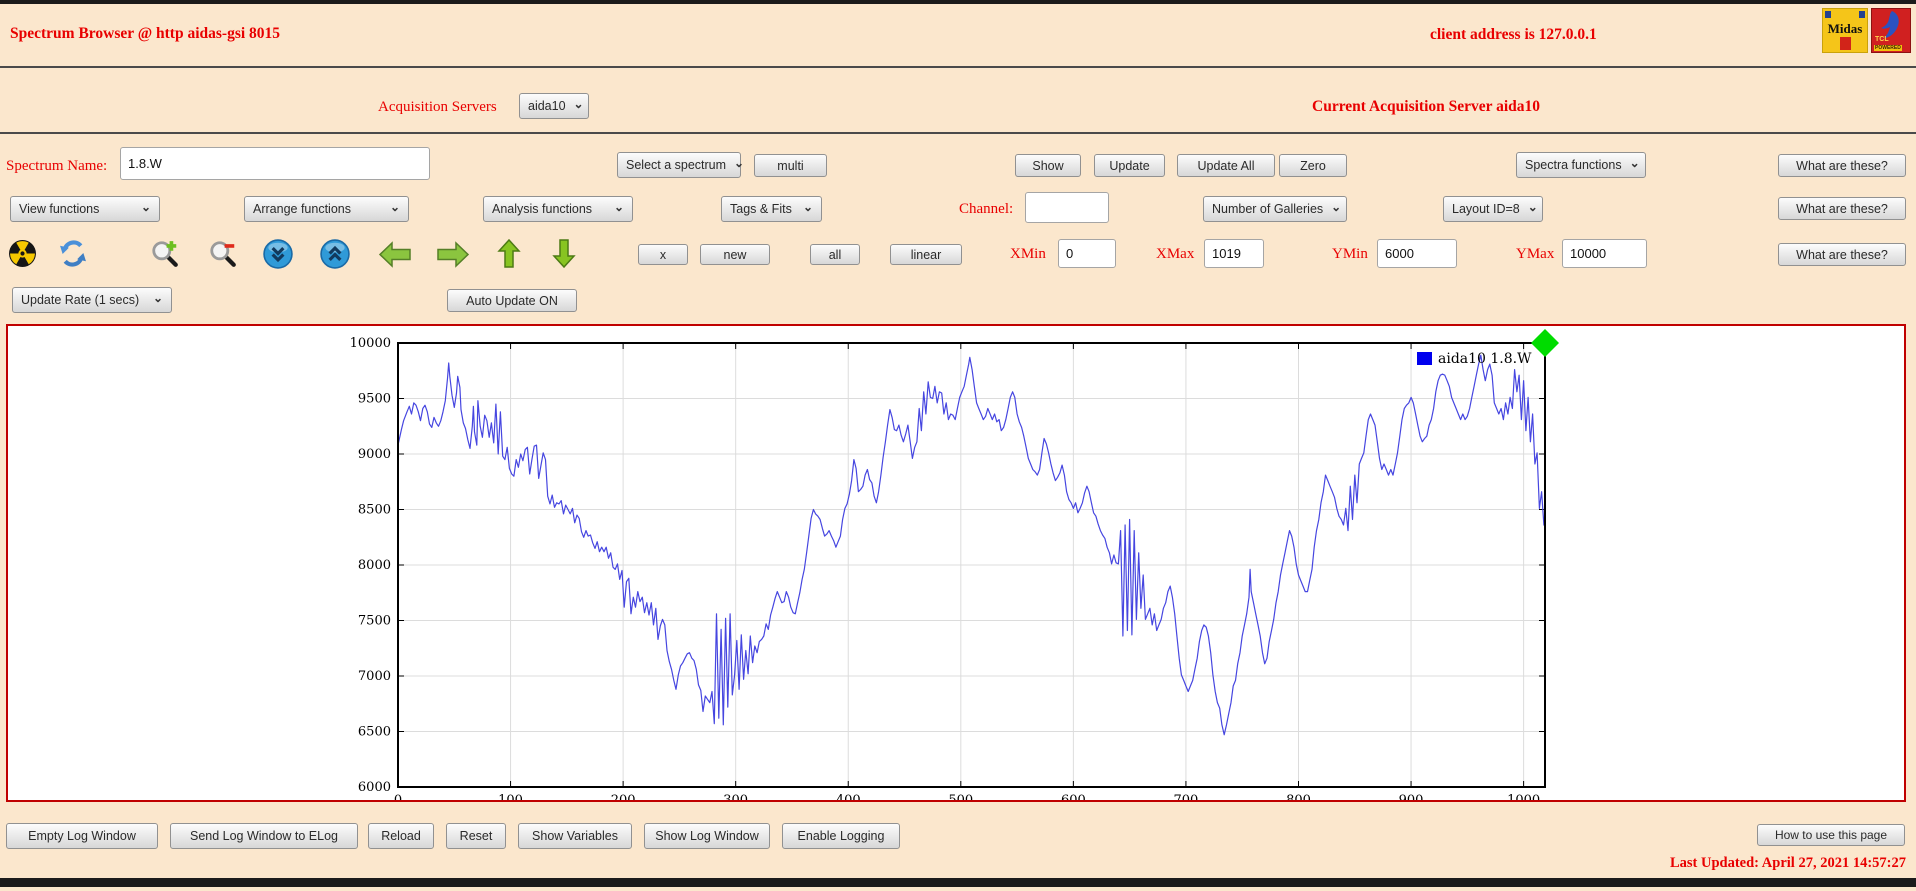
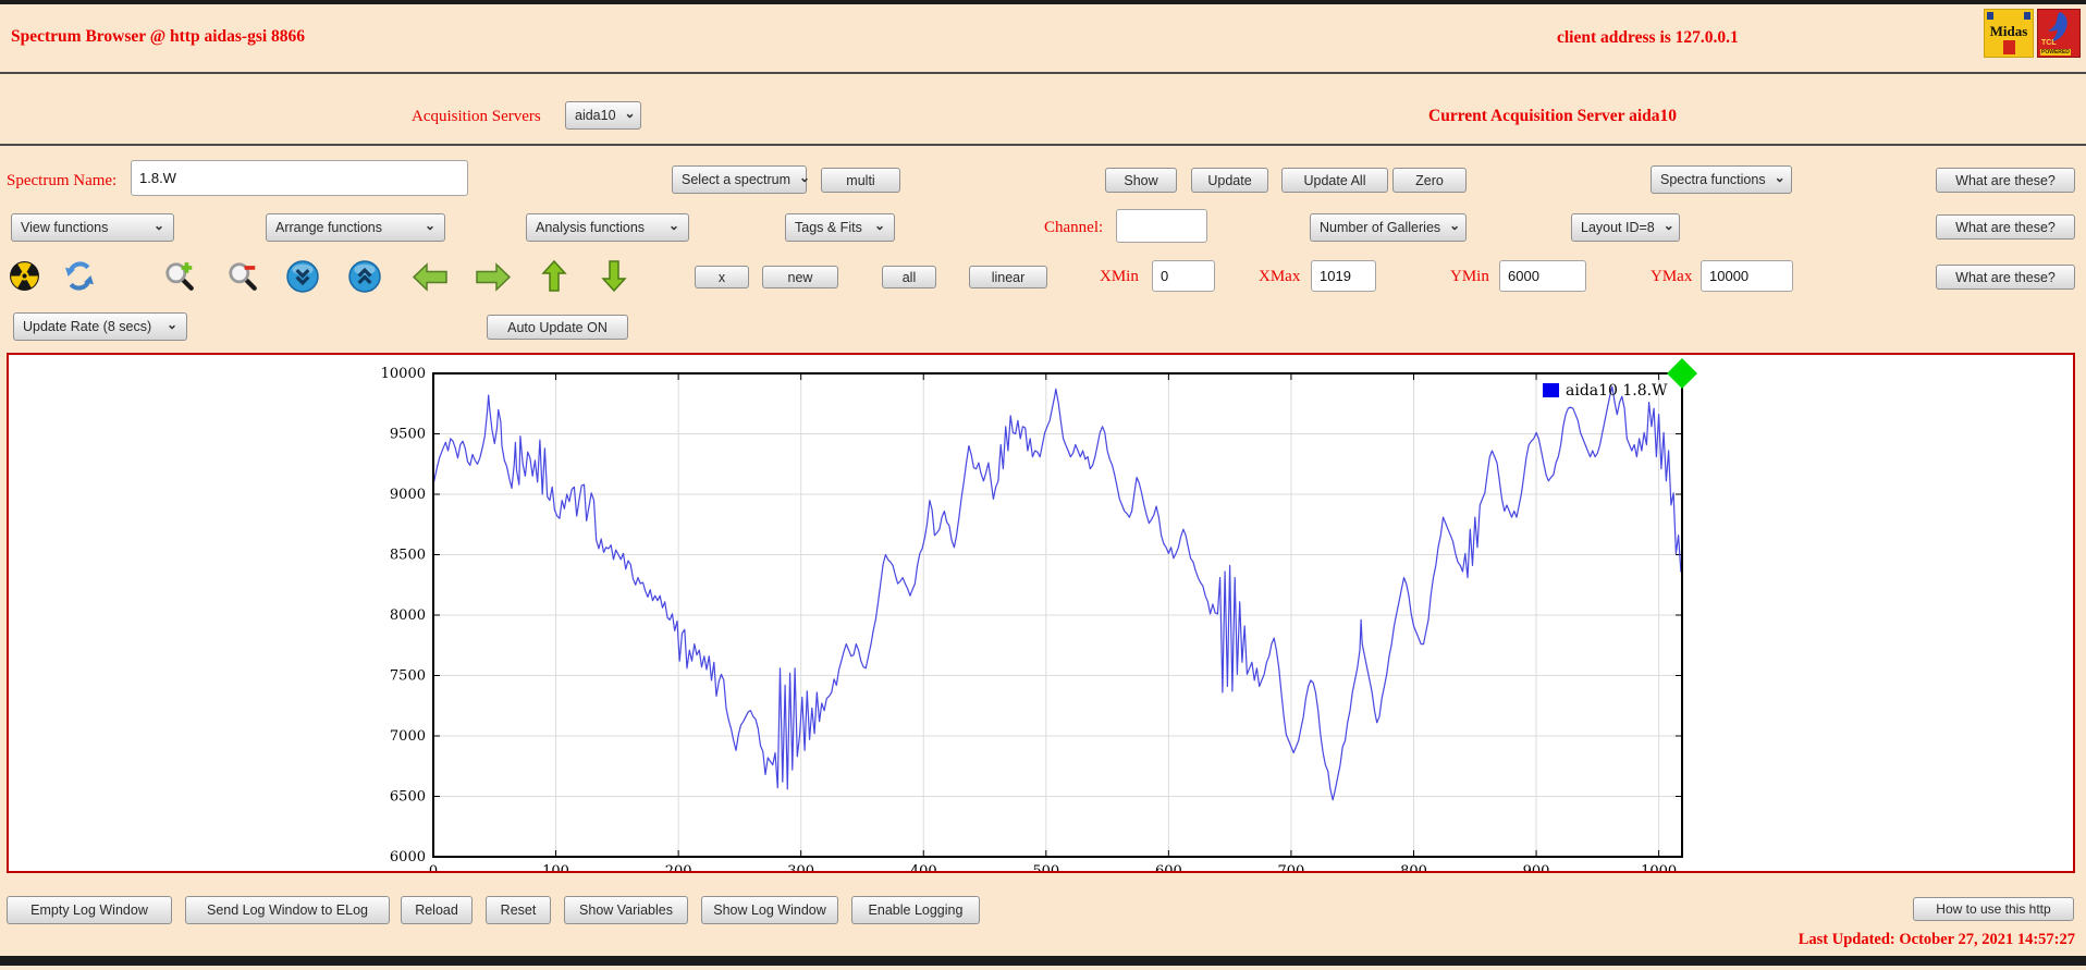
- Spectrum Browser @ http aidas-gsi 8015
+ Spectrum Browser @ http aidas-gsi 8866
  client address is 127.0.0.1
  Midas
  Acquisition Servers
  aida10
  ⌄
  Current Acquisition Server aida10
  Spectrum Name:
  1.8.W
  Select a spectrum
  ⌄
  multi
  Show
  Update
  Update All
  Zero
  Spectra functions
  ⌄
  What are these?
  View functions
  ⌄
  Arrange functions
  ⌄
  Analysis functions
  ⌄
  Tags & Fits
  ⌄
  Channel:
  Number of Galleries
  ⌄
  Layout ID=8
  ⌄
  What are these?
  x
  new
  all
  linear
  XMin
  0
  XMax
  1019
  YMin
  6000
  YMax
  10000
  What are these?
- Update Rate (1 secs)
+ Update Rate (8 secs)
  ⌄
  Auto Update ON
  6000
  6500
  7000
  7500
  8000
  8500
  9000
  9500
  10000
  aida10 1.8.W
  Empty Log Window
  Send Log Window to ELog
  Reload
  Reset
  Show Variables
  Show Log Window
  Enable Logging
- How to use this page
+ How to use this http
- Last Updated: April 27, 2021 14:57:27
+ Last Updated: October 27, 2021 14:57:27
